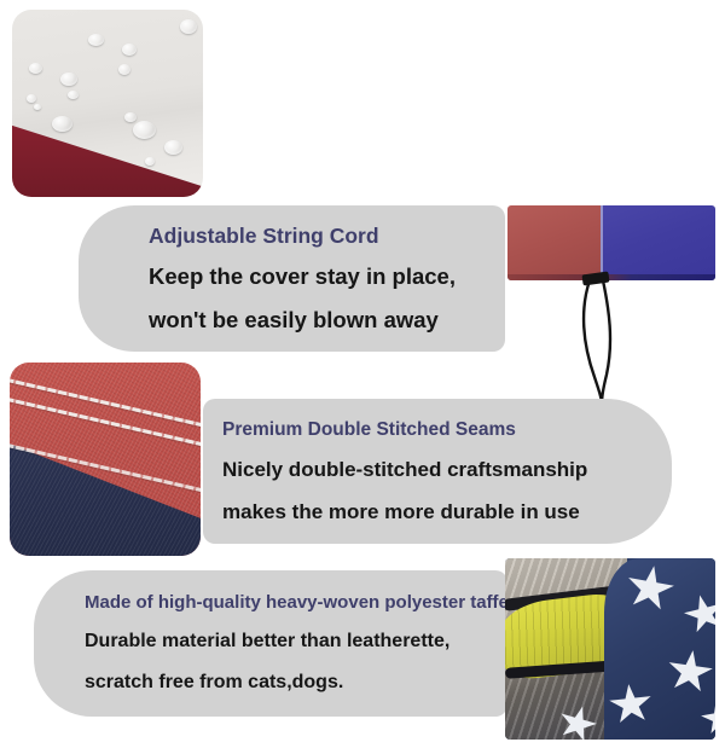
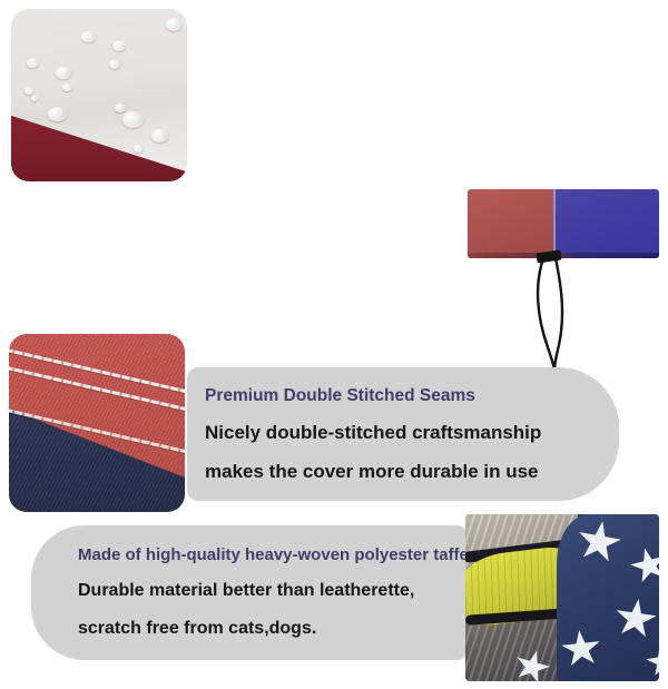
- Adjustable String Cord
- Keep the cover stay in place,
- won't be easily blown away
  Premium Double Stitched Seams
  Nicely double-stitched craftsmanship
- makes the more more durable in use
+ makes the cover more durable in use
  Made of high-quality heavy-woven polyester taffe
  Durable material better than leatherette,
  scratch free from cats,dogs.
